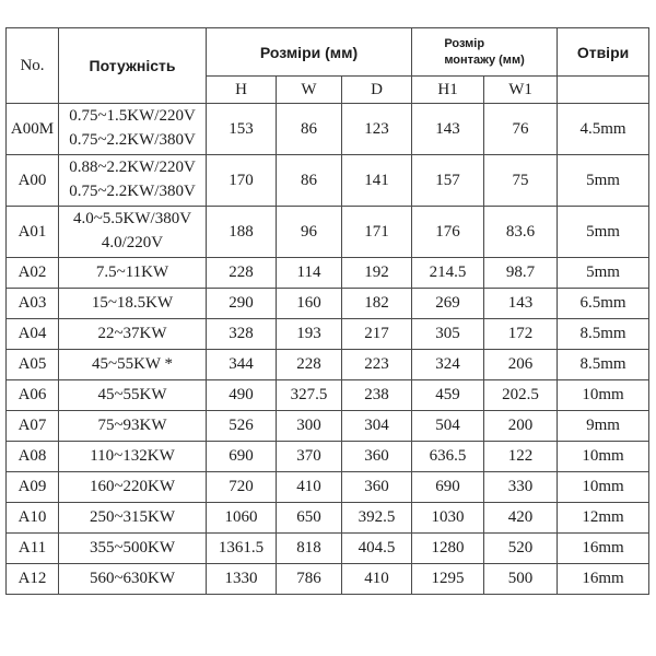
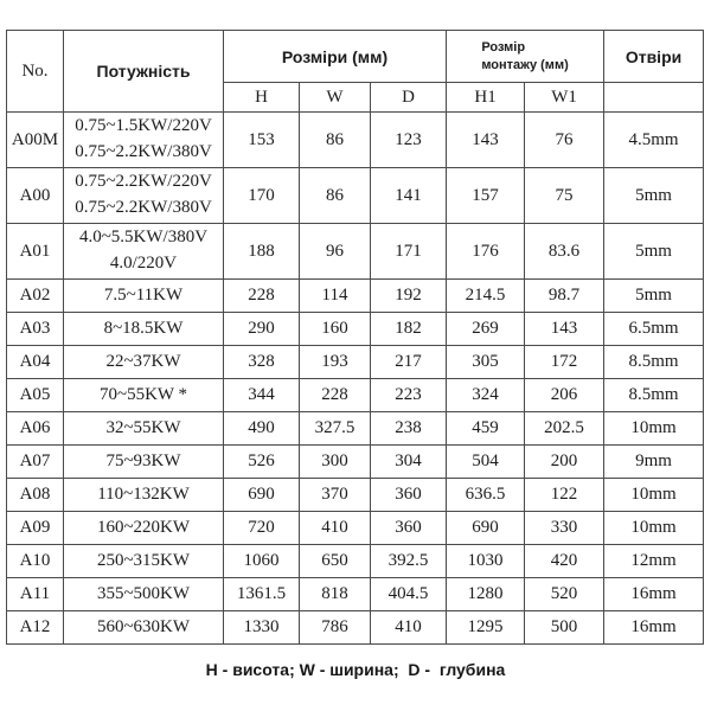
  No.	Потужність	Розміри (мм)	Розмір монтажу (мм)	Отвіри
  H	W	D	H1	W1
  A00M	0.75~1.5KW/220V0.75~2.2KW/380V	153	86	123	143	76	4.5mm
- A00	0.88~2.2KW/220V0.75~2.2KW/380V	170	86	141	157	75	5mm
+ A00	0.75~2.2KW/220V0.75~2.2KW/380V	170	86	141	157	75	5mm
  A01	4.0~5.5KW/380V4.0/220V	188	96	171	176	83.6	5mm
  A02	7.5~11KW	228	114	192	214.5	98.7	5mm
- A03	15~18.5KW	290	160	182	269	143	6.5mm
+ A03	8~18.5KW	290	160	182	269	143	6.5mm
  A04	22~37KW	328	193	217	305	172	8.5mm
- A05	45~55KW *	344	228	223	324	206	8.5mm
+ A05	70~55KW *	344	228	223	324	206	8.5mm
- A06	45~55KW	490	327.5	238	459	202.5	10mm
+ A06	32~55KW	490	327.5	238	459	202.5	10mm
  A07	75~93KW	526	300	304	504	200	9mm
  A08	110~132KW	690	370	360	636.5	122	10mm
  A09	160~220KW	720	410	360	690	330	10mm
  A10	250~315KW	1060	650	392.5	1030	420	12mm
  A11	355~500KW	1361.5	818	404.5	1280	520	16mm
  A12	560~630KW	1330	786	410	1295	500	16mm
+ H - висота; W - ширина; D - глубина
